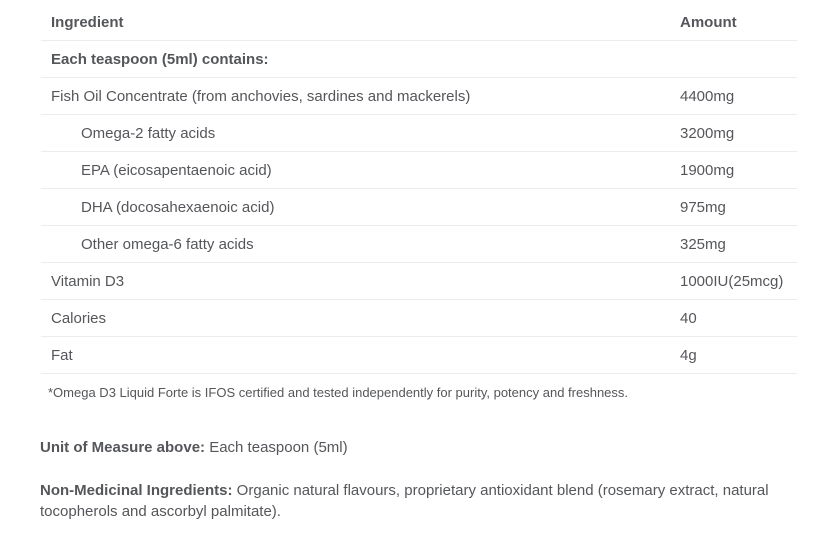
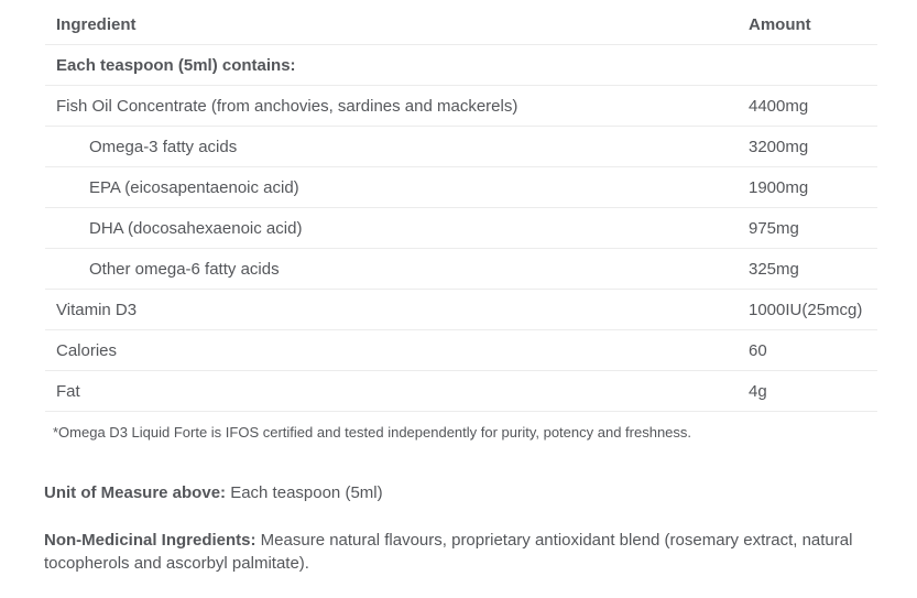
  Ingredient
  Amount
  Each teaspoon (5ml) contains:
  Fish Oil Concentrate (from anchovies, sardines and mackerels)
  4400mg
- Omega-2 fatty acids
+ Omega-3 fatty acids
  3200mg
  EPA (eicosapentaenoic acid)
  1900mg
  DHA (docosahexaenoic acid)
  975mg
  Other omega-6 fatty acids
  325mg
  Vitamin D3
  1000IU(25mcg)
  Calories
- 40
+ 60
  Fat
  4g
  *Omega D3 Liquid Forte is IFOS certified and tested independently for purity, potency and freshness.
  Unit of Measure above: Each teaspoon (5ml)
- Non-Medicinal Ingredients: Organic natural flavours, proprietary antioxidant blend (rosemary extract, natural tocopherols and ascorbyl palmitate).
+ Non-Medicinal Ingredients: Measure natural flavours, proprietary antioxidant blend (rosemary extract, natural tocopherols and ascorbyl palmitate).
